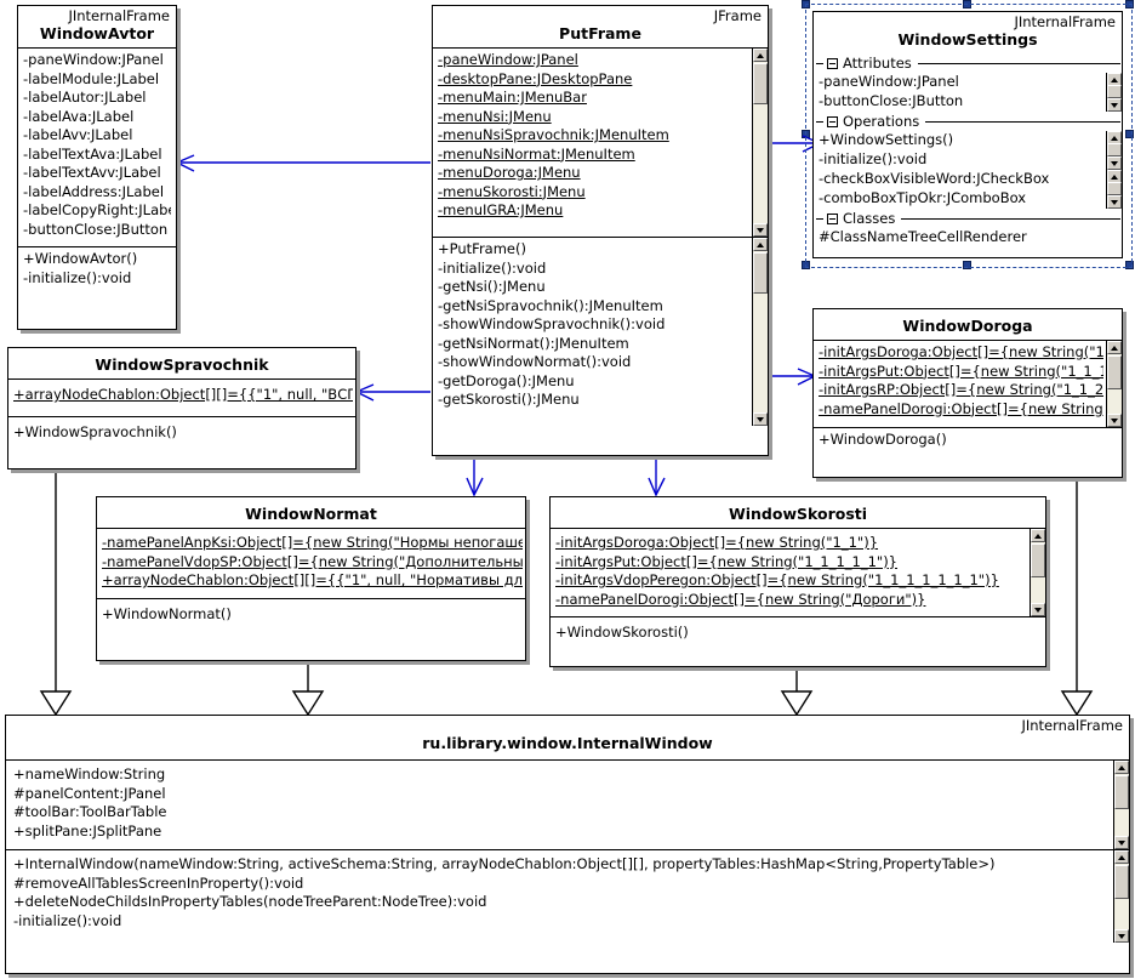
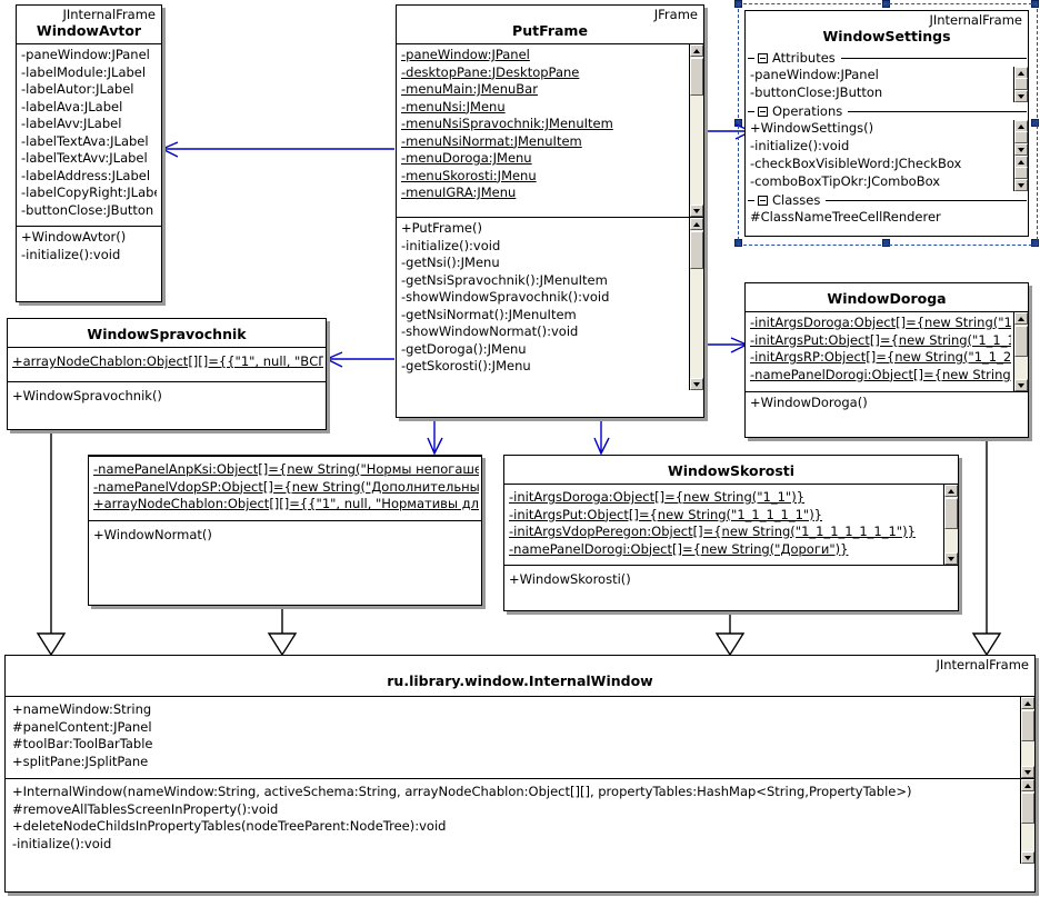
  JInternalFrame
  WindowAvtor
  -paneWindow:JPanel
  -labelModule:JLabel
  -labelAutor:JLabel
  -labelAva:JLabel
  -labelAvv:JLabel
  -labelTextAva:JLabel
  -labelTextAvv:JLabel
  -labelAddress:JLabel
  -labelCopyRight:JLab
  -buttonClose:JButton
  +WindowAvtor()
  -initialize():void
  JFrame
  PutFrame
  -paneWindow:JPanel
  -desktopPane:JDesktopPane
  -menuMain:JMenuBar
  -menuNsi:JMenu
  -menuNsiSpravochnik:JMenuItem
  -menuNsiNormat:JMenuItem
  -menuDoroga:JMenu
  -menuSkorosti:JMenu
  -menuIGRA:JMenu
  +PutFrame()
  -initialize():void
  -getNsi():JMenu
  -getNsiSpravochnik():JMenuItem
  -showWindowSpravochnik():void
  -getNsiNormat():JMenuItem
  -showWindowNormat():void
  -getDoroga():JMenu
  -getSkorosti():JMenu
  JInternalFrame
  WindowSettings
  Attributes
  -paneWindow:JPanel
  -buttonClose:JButton
  Operations
  +WindowSettings()
  -initialize():void
  -checkBoxVisibleWord:JCheckBox
  -comboBoxTipOkr:JComboBox
  Classes
  #ClassNameTreeCellRenderer
  WindowDoroga
  -initArgsDoroga:Object[]={new String("1
  -initArgsPut:Object[]={new String("1_1_
  -initArgsRP:Object[]={new String("1_1_2
  -namePanelDorogi:Object[]={new String
  +WindowDoroga()
  WindowSpravochnik
  +arrayNodeChablon:Object[][]={{"1", null, "ВСП
  +WindowSpravochnik()
- WindowNormat
  -namePanelAnpKsi:Object[]={new String("Нормы непогаше
  -namePanelVdopSP:Object[]={new String("Дополнительны
  +WindowNormat()
  WindowSkorosti
  -initArgsDoroga:Object[]={new String("1_1")}
  -initArgsPut:Object[]={new String("1_1_1_1_1")}
  -initArgsVdopPeregon:Object[]={new String("1_1_1_1_1_1_1")}
  -namePanelDorogi:Object[]={new String("Дороги")}
  +WindowSkorosti()
  JInternalFrame
  ru.library.window.InternalWindow
  +nameWindow:String
  #panelContent:JPanel
  #toolBar:ToolBarTable
  +splitPane:JSplitPane
  +InternalWindow(nameWindow:String, activeSchema:String, arrayNodeChablon:Object[][], propertyTables:HashMap<String,PropertyTable>)
  #removeAllTablesScreenInProperty():void
  +deleteNodeChildsInPropertyTables(nodeTreeParent:NodeTree):void
  -initialize():void
